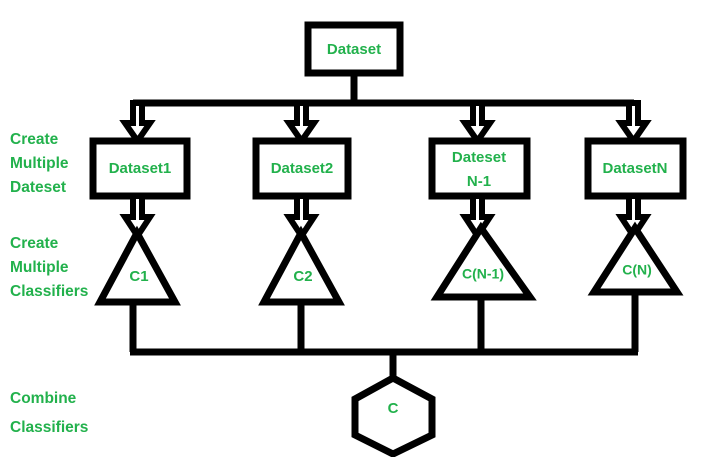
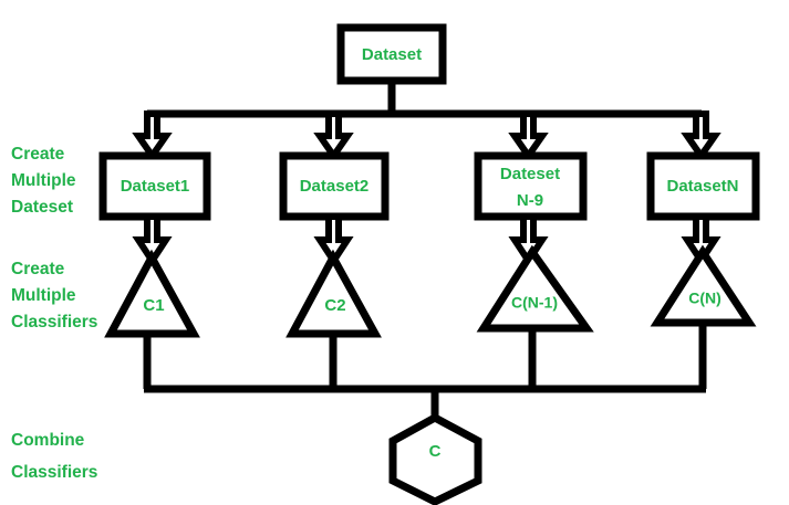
  Create
  Multiple
  Dateset
  Create
  Multiple
  Classifiers
  Combine
  Classifiers
  Dataset
  Dataset1
  Dataset2
  Dateset
- N-1
+ N-9
  DatasetN
  C1
  C2
  C(N-1)
  C(N)
  C
